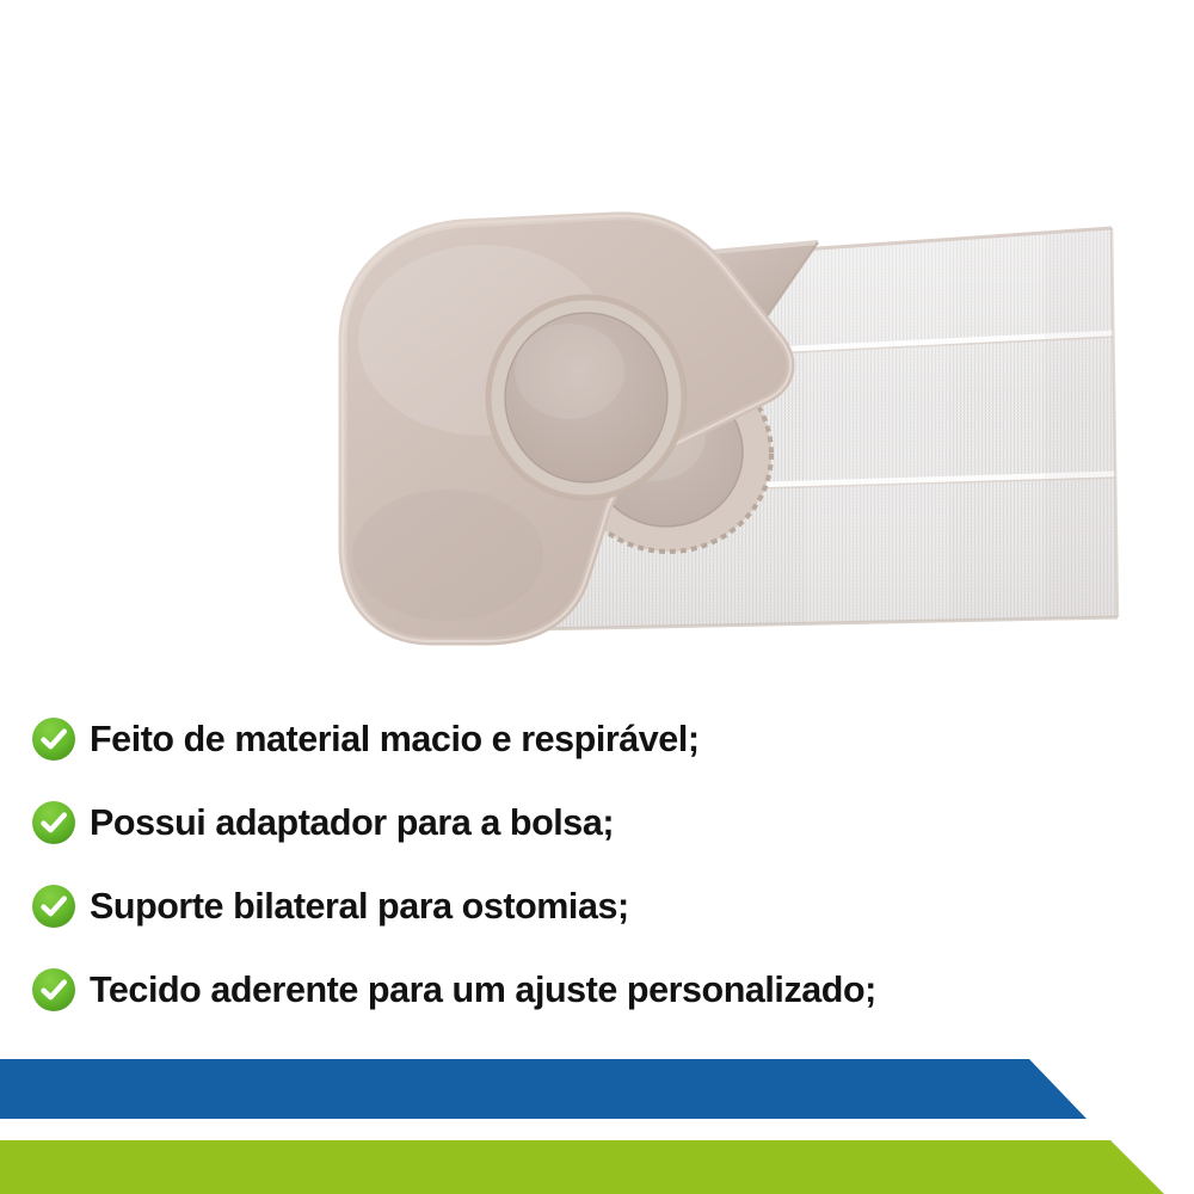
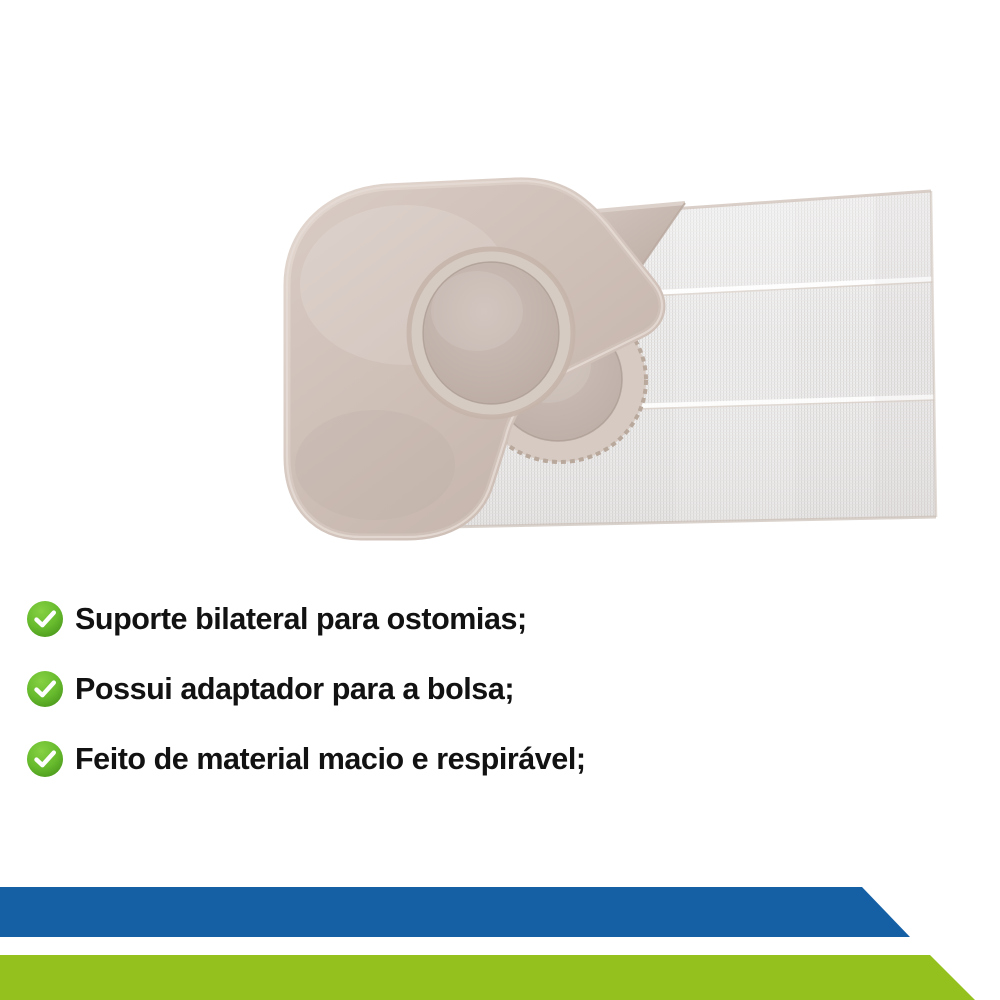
- Feito de material macio e respirável;
+ Suporte bilateral para ostomias;
  Possui adaptador para a bolsa;
- Suporte bilateral para ostomias;
+ Feito de material macio e respirável;
- Tecido aderente para um ajuste personalizado;
